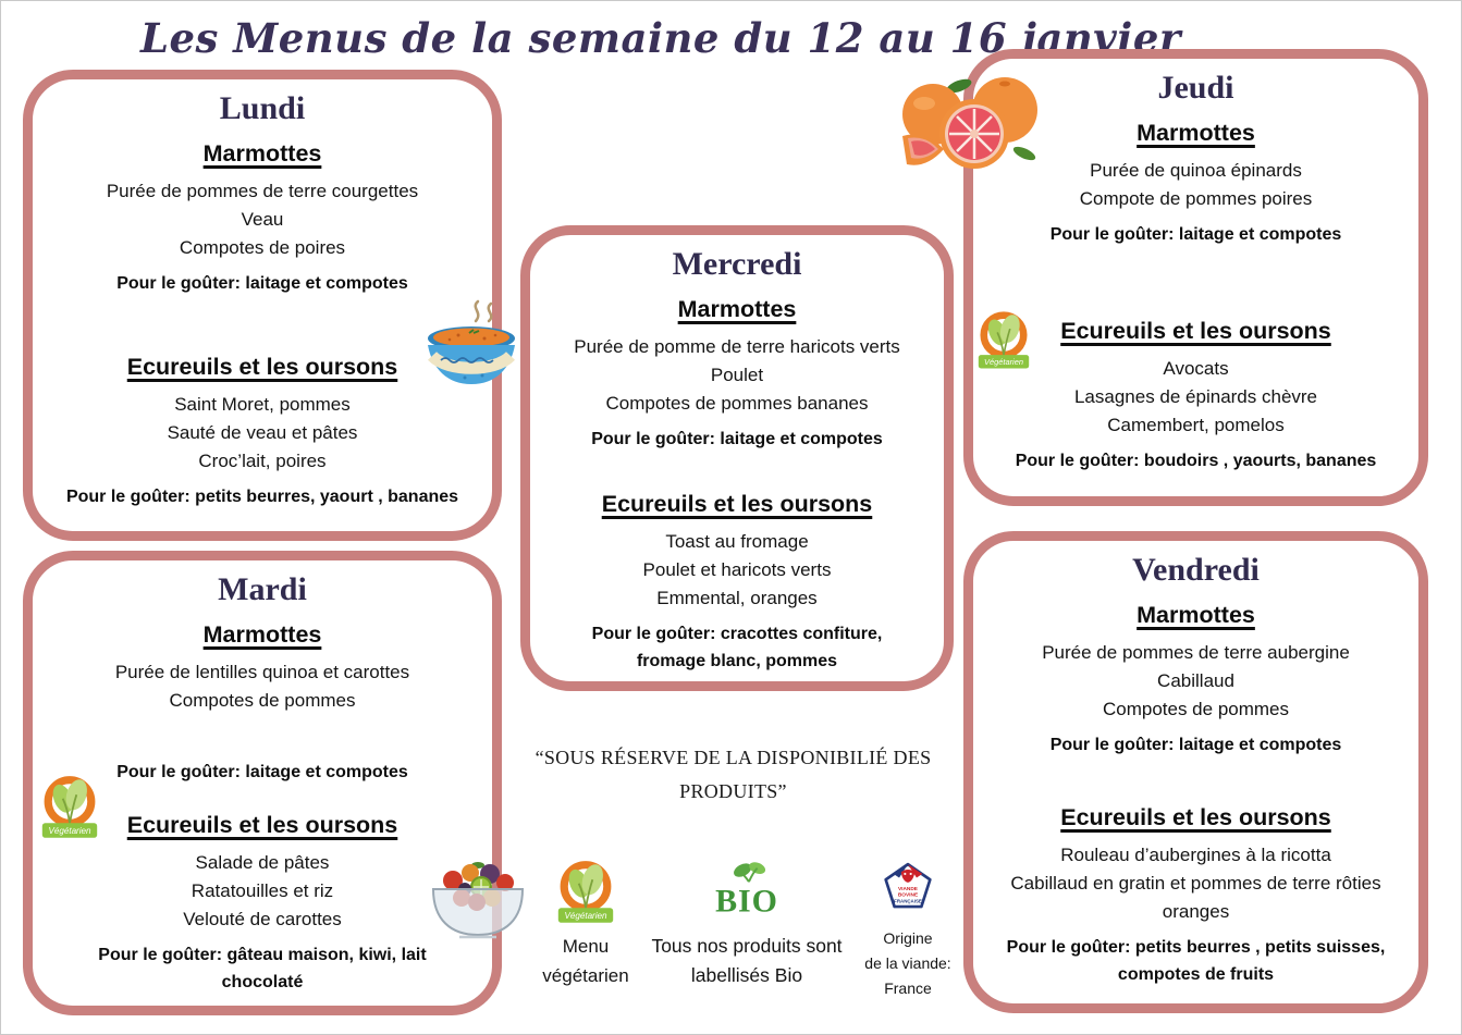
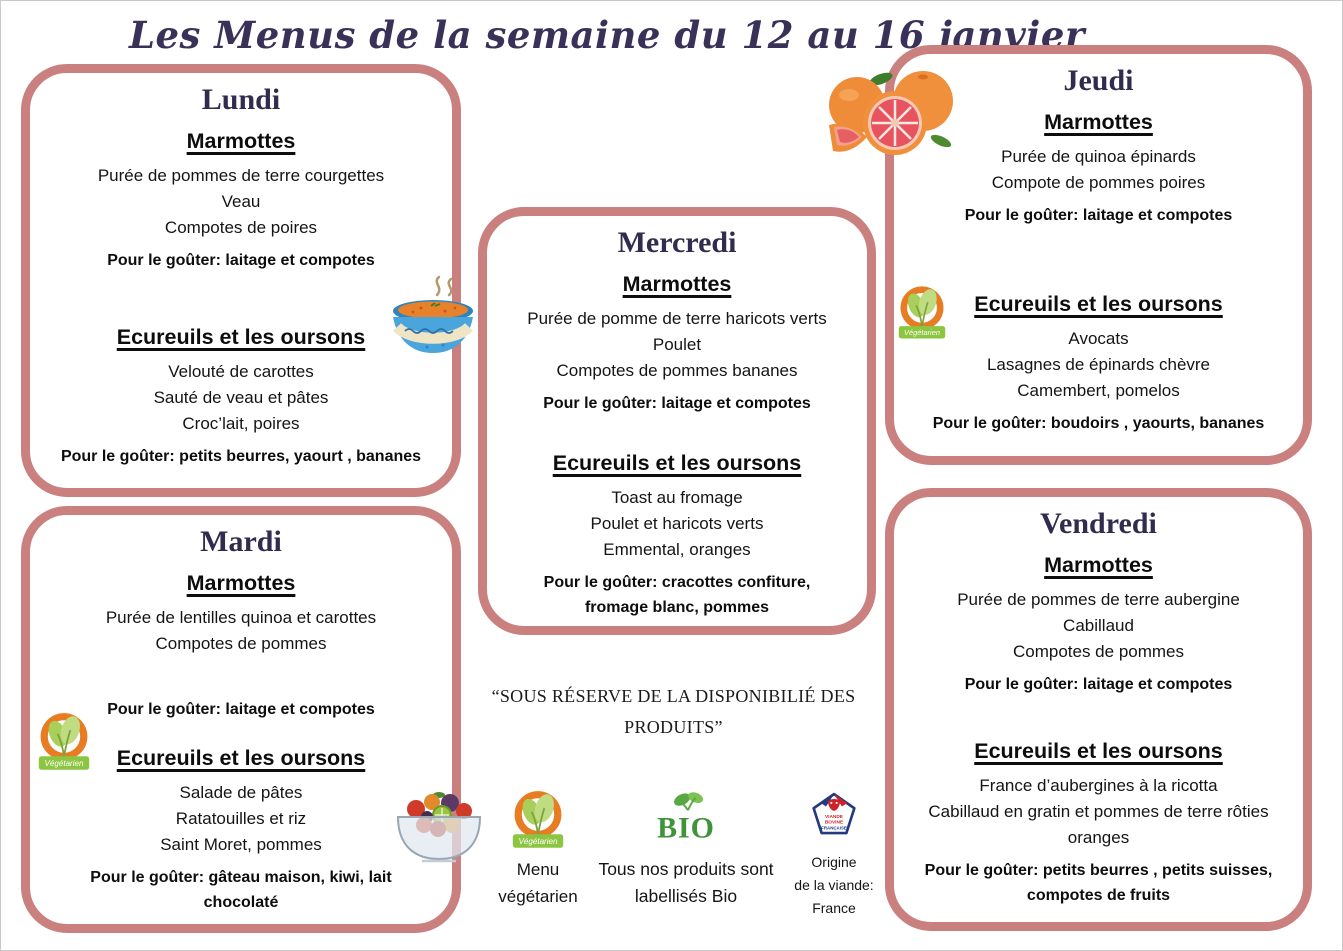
  Les Menus de la semaine du 12 au 16 janvier
  Lundi
  Marmottes
  Purée de pommes de terre courgettes
  Veau
  Compotes de poires
  Pour le goûter: laitage et compotes
  Ecureuils et les oursons
- Saint Moret, pommes
+ Velouté de carottes
  Sauté de veau et pâtes
  Croc’lait, poires
  Pour le goûter: petits beurres, yaourt , bananes
  Mardi
  Marmottes
  Purée de lentilles quinoa et carottes
  Compotes de pommes
  Pour le goûter: laitage et compotes
  Ecureuils et les oursons
  Salade de pâtes
  Ratatouilles et riz
- Velouté de carottes
+ Saint Moret, pommes
  Pour le goûter: gâteau maison, kiwi, lait chocolaté
  Mercredi
  Marmottes
  Purée de pomme de terre haricots verts
  Poulet
  Compotes de pommes bananes
  Pour le goûter: laitage et compotes
  Ecureuils et les oursons
  Toast au fromage
  Poulet et haricots verts
  Emmental, oranges
  Pour le goûter: cracottes confiture, fromage blanc, pommes
  Jeudi
  Marmottes
  Purée de quinoa épinards
  Compote de pommes poires
  Pour le goûter: laitage et compotes
  Ecureuils et les oursons
  Avocats
  Lasagnes de épinards chèvre
  Camembert, pomelos
  Pour le goûter: boudoirs , yaourts, bananes
  Vendredi
  Marmottes
  Purée de pommes de terre aubergine
  Cabillaud
  Compotes de pommes
  Pour le goûter: laitage et compotes
  Ecureuils et les oursons
- Rouleau d’aubergines à la ricotta
+ France d’aubergines à la ricotta
  Cabillaud en gratin et pommes de terre rôties
  oranges
  Pour le goûter: petits beurres , petits suisses, compotes de fruits
  “SOUS RÉSERVE DE LA DISPONIBILIÉ DES PRODUITS”
  Végétarien
  Végétarien
  Végétarien
  Menu végétarien
  BIO
  Tous nos produits sont labellisés Bio
  Origine
  de la viande:
  France
